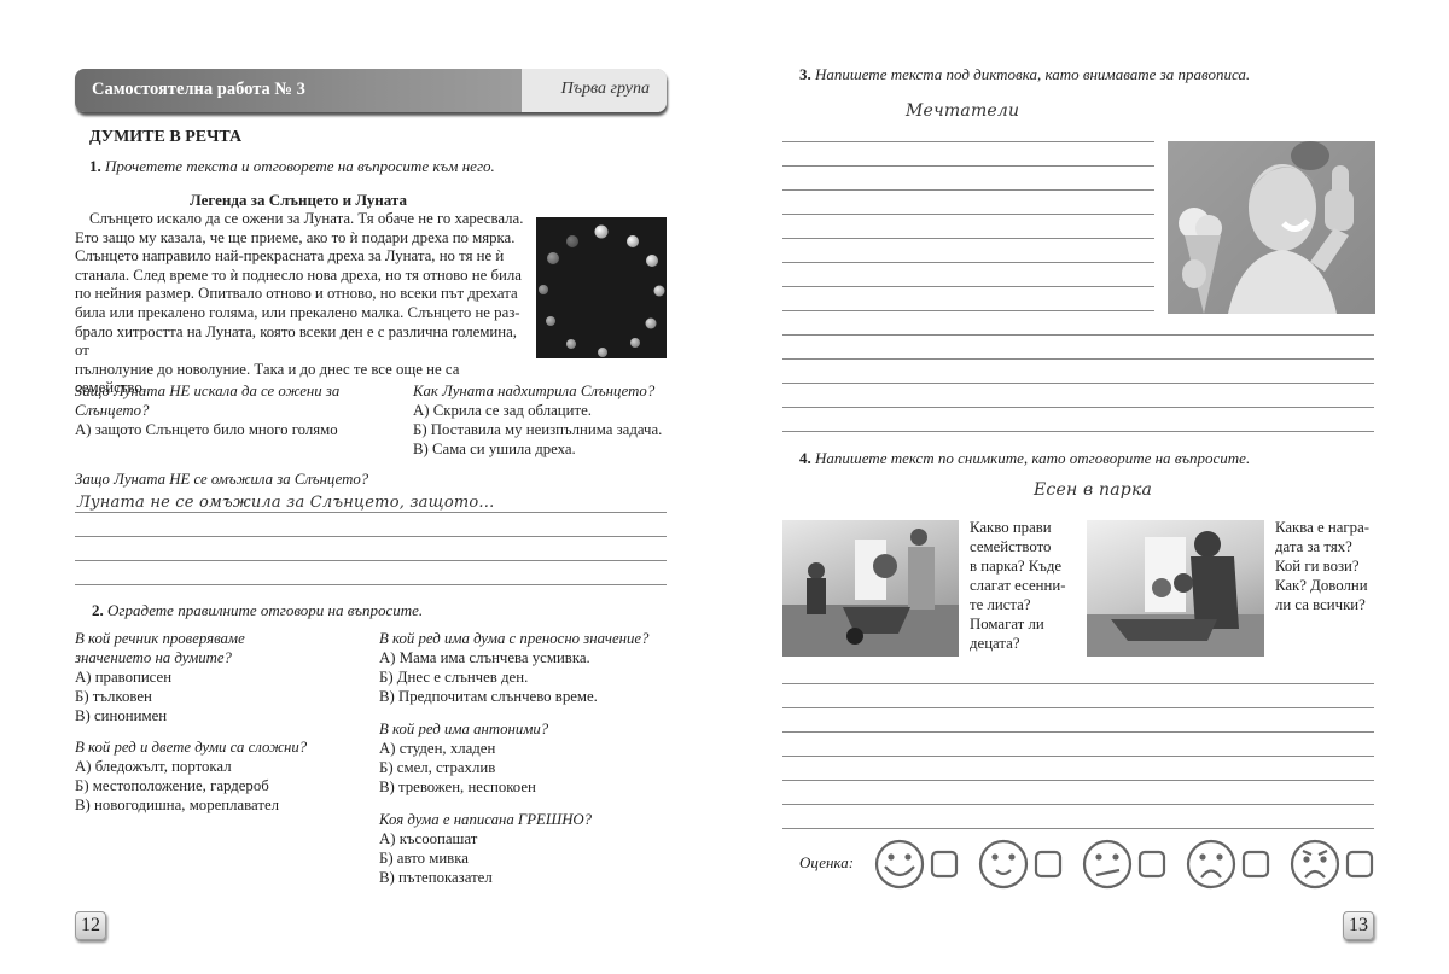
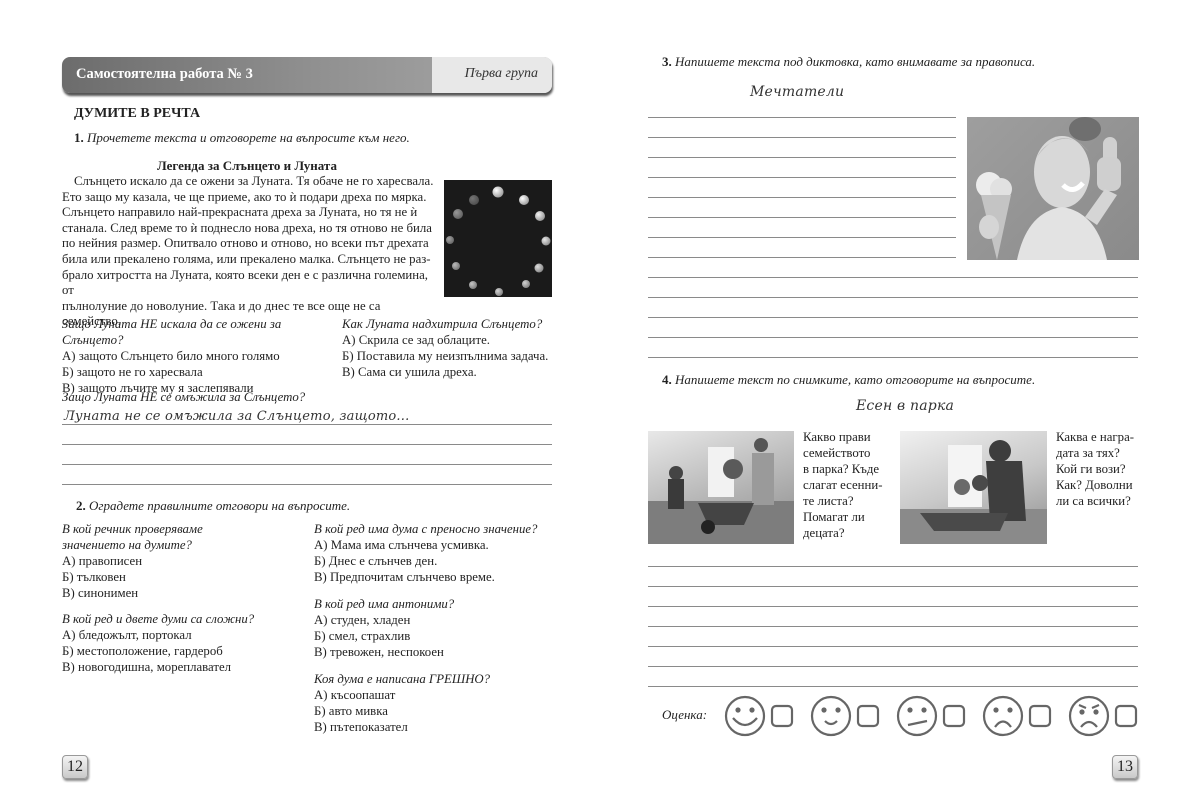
  Самостоятелна работа № 3
  Първа група
  ДУМИТЕ В РЕЧТА
  1. Прочетете текста и отговорете на въпросите към него.
  Легенда за Слънцето и Луната
  Слънцето искало да се ожени за Луната. Тя обаче не го харесвала.
  Ето защо му казала, че ще приеме, ако то ѝ подари дреха по мярка.
  Слънцето направило най-прекрасната дреха за Луната, но тя не ѝ
  станала. След време то ѝ поднесло нова дреха, но тя отново не била
  по нейния размер. Опитвало отново и отново, но всеки път дрехата
  била или прекалено голяма, или прекалено малка. Слънцето не раз-
  брало хитростта на Луната, която всеки ден е с различна големина, от
  пълнолуние до новолуние. Така и до днес те все още не са семейство.
  Защо Луната НЕ искала да се ожени за Слънцето?
  А) защото Слънцето било много голямо
+ Б) защото не го харесвала
+ В) защото лъчите му я заслепявали
  Как Луната надхитрила Слънцето?
  А) Скрила се зад облаците.
  Б) Поставила му неизпълнима задача.
  В) Сама си ушила дреха.
  Защо Луната НЕ се омъжила за Слънцето?
  Луната не се омъжила за Слънцето, защото...
  2. Оградете правилните отговори на въпросите.
  В кой речник проверяваме
  значението на думите?
  А) правописен
  Б) тълковен
  В) синонимен
  В кой ред и двете думи са сложни?
  А) бледожълт, портокал
  Б) местоположение, гардероб
  В) новогодишна, мореплавател
  В кой ред има дума с преносно значение?
  А) Мама има слънчева усмивка.
  Б) Днес е слънчев ден.
  В) Предпочитам слънчево време.
  В кой ред има антоними?
  А) студен, хладен
  Б) смел, страхлив
  В) тревожен, неспокоен
  Коя дума е написана ГРЕШНО?
  А) късоопашат
  Б) авто мивка
  В) пътепоказател
  12
  3. Напишете текста под диктовка, като внимавате за правописа.
  Мечтатели
  4. Напишете текст по снимките, като отговорите на въпросите.
  Есен в парка
  Какво прави
  семейството
  в парка? Къде
  слагат есенни-
  те листа?
  Помагат ли
  децата?
  Каква е награ-
  дата за тях?
  Кой ги вози?
  Как? Доволни
  ли са всички?
  Оценка:
  13
